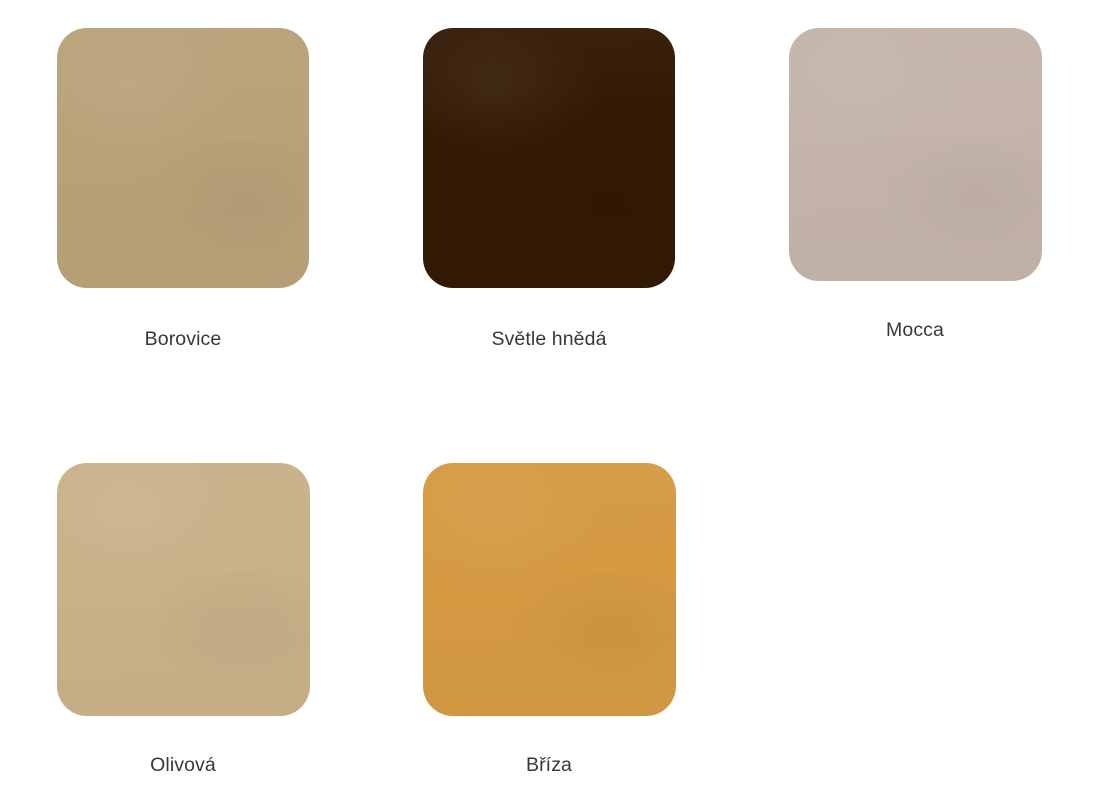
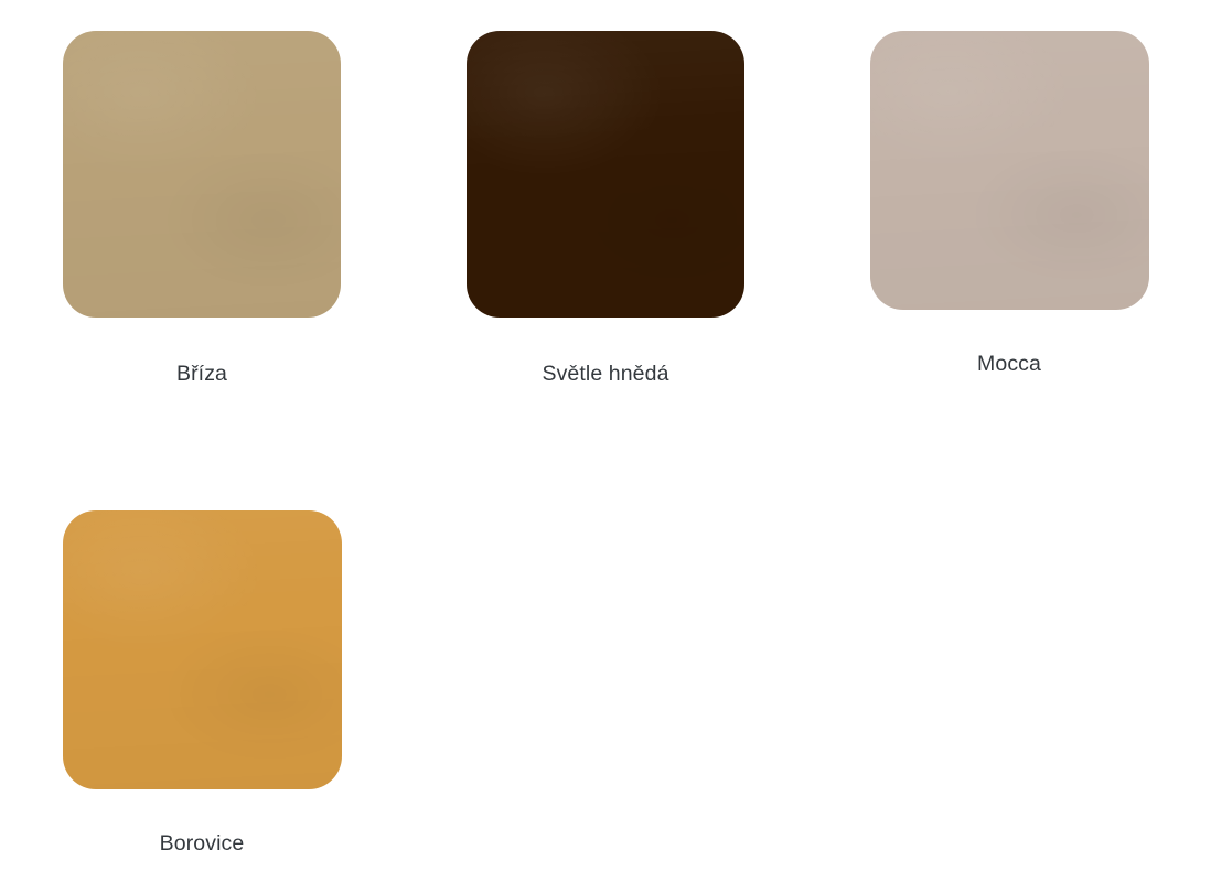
- Borovice
+ Bříza
  Světle hnědá
  Mocca
- Olivová
- Bříza
+ Borovice
